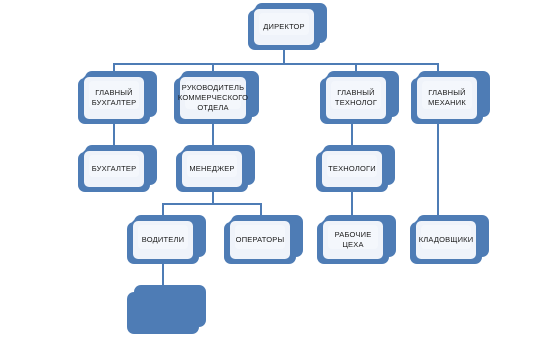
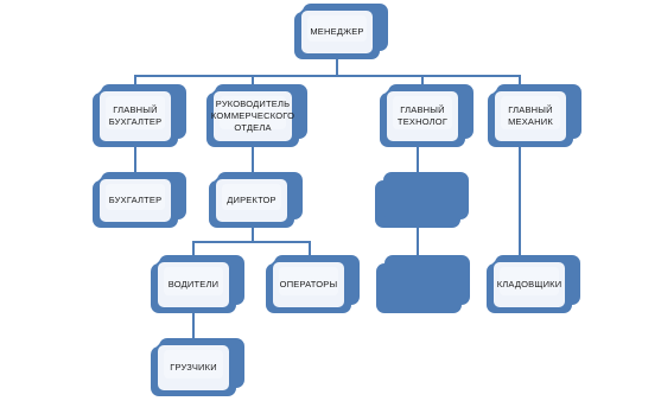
- ДИРЕКТОР
+ МЕНЕДЖЕР
  ГЛАВНЫЙ
  БУХГАЛТЕР
  РУКОВОДИТЕЛЬ
  КОММЕРЧЕСКОГО
  ОТДЕЛА
  ГЛАВНЫЙ
  ТЕХНОЛОГ
  ГЛАВНЫЙ
  МЕХАНИК
  БУХГАЛТЕР
- МЕНЕДЖЕР
+ ДИРЕКТОР
- ТЕХНОЛОГИ
  ВОДИТЕЛИ
  ОПЕРАТОРЫ
- РАБОЧИЕ ЦЕХА
  КЛАДОВЩИКИ
+ ГРУЗЧИКИ
